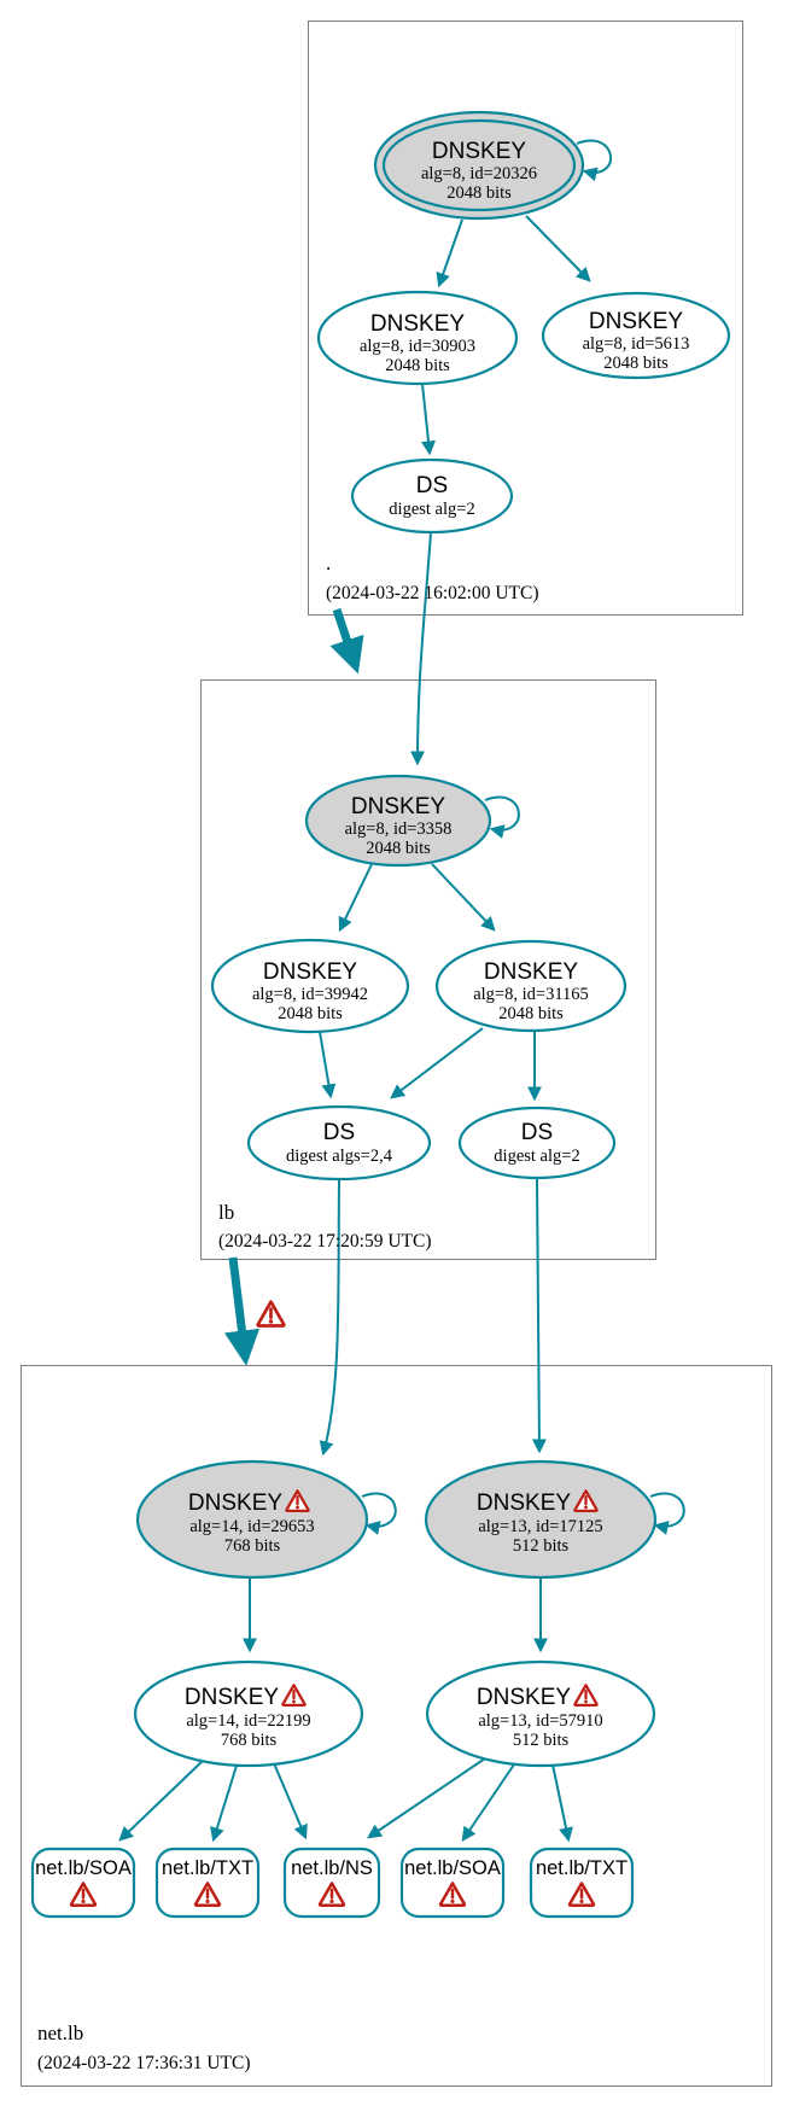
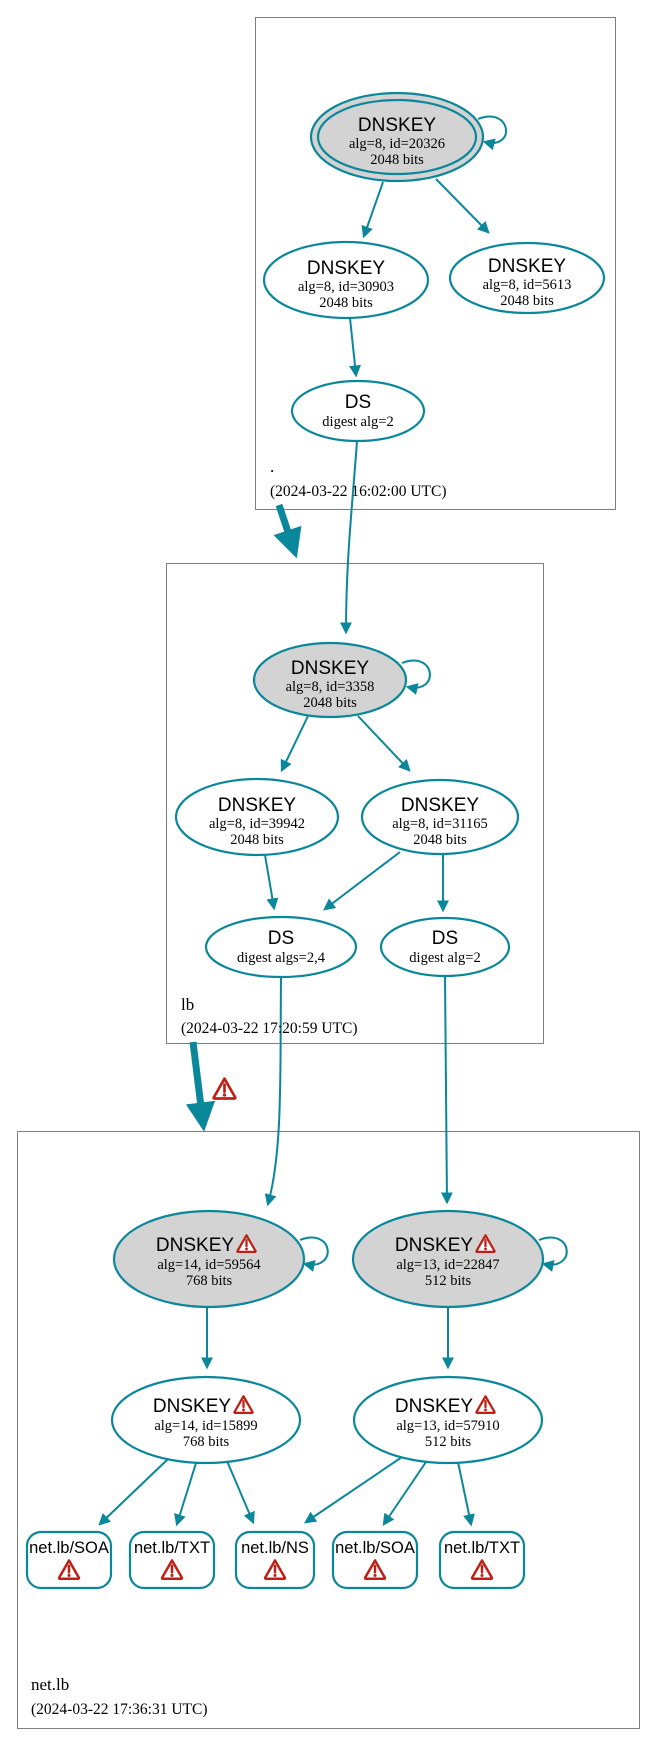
  DNSKEY
  alg=8, id=20326
  2048 bits
  DNSKEY
  alg=8, id=30903
  2048 bits
  DNSKEY
  alg=8, id=5613
  2048 bits
  DS
  digest alg=2
  .
  (2024-03-22 16:02:00 UTC)
  DNSKEY
  alg=8, id=3358
  2048 bits
  DNSKEY
  alg=8, id=39942
  2048 bits
  DNSKEY
  alg=8, id=31165
  2048 bits
  DS
  digest algs=2,4
  DS
  digest alg=2
  lb
  (2024-03-22 17:20:59 UTC)
  DNSKEY
- alg=14, id=29653
+ alg=14, id=59564
  768 bits
  DNSKEY
- alg=13, id=17125
+ alg=13, id=22847
  512 bits
  DNSKEY
- alg=14, id=22199
+ alg=14, id=15899
  768 bits
  DNSKEY
  alg=13, id=57910
  512 bits
  net.lb/SOA
  net.lb/TXT
  net.lb/NS
  net.lb/SOA
  net.lb/TXT
  net.lb
  (2024-03-22 17:36:31 UTC)
